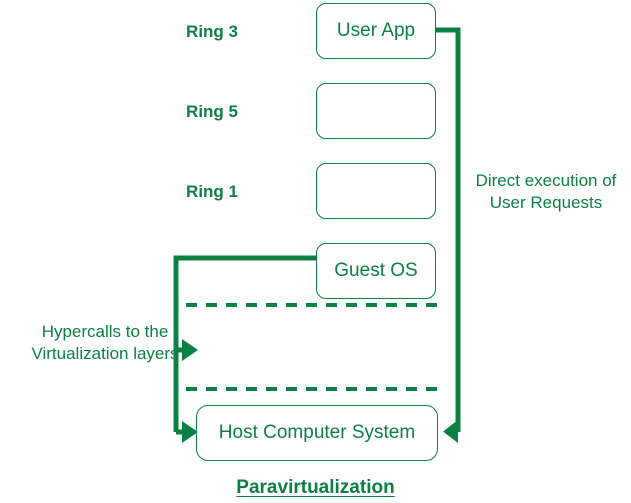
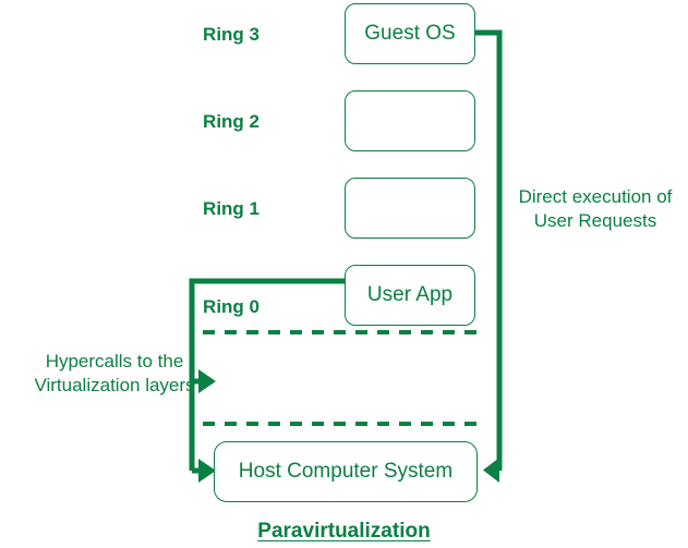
  Ring 3
- User App
+ Guest OS
- Ring 5
+ Ring 2
  Ring 1
+ Ring 0
- Guest OS
+ User App
  Host Computer System
  Direct execution of
  User Requests
  Hypercalls to the
  Virtualization layers
  Paravirtualization
